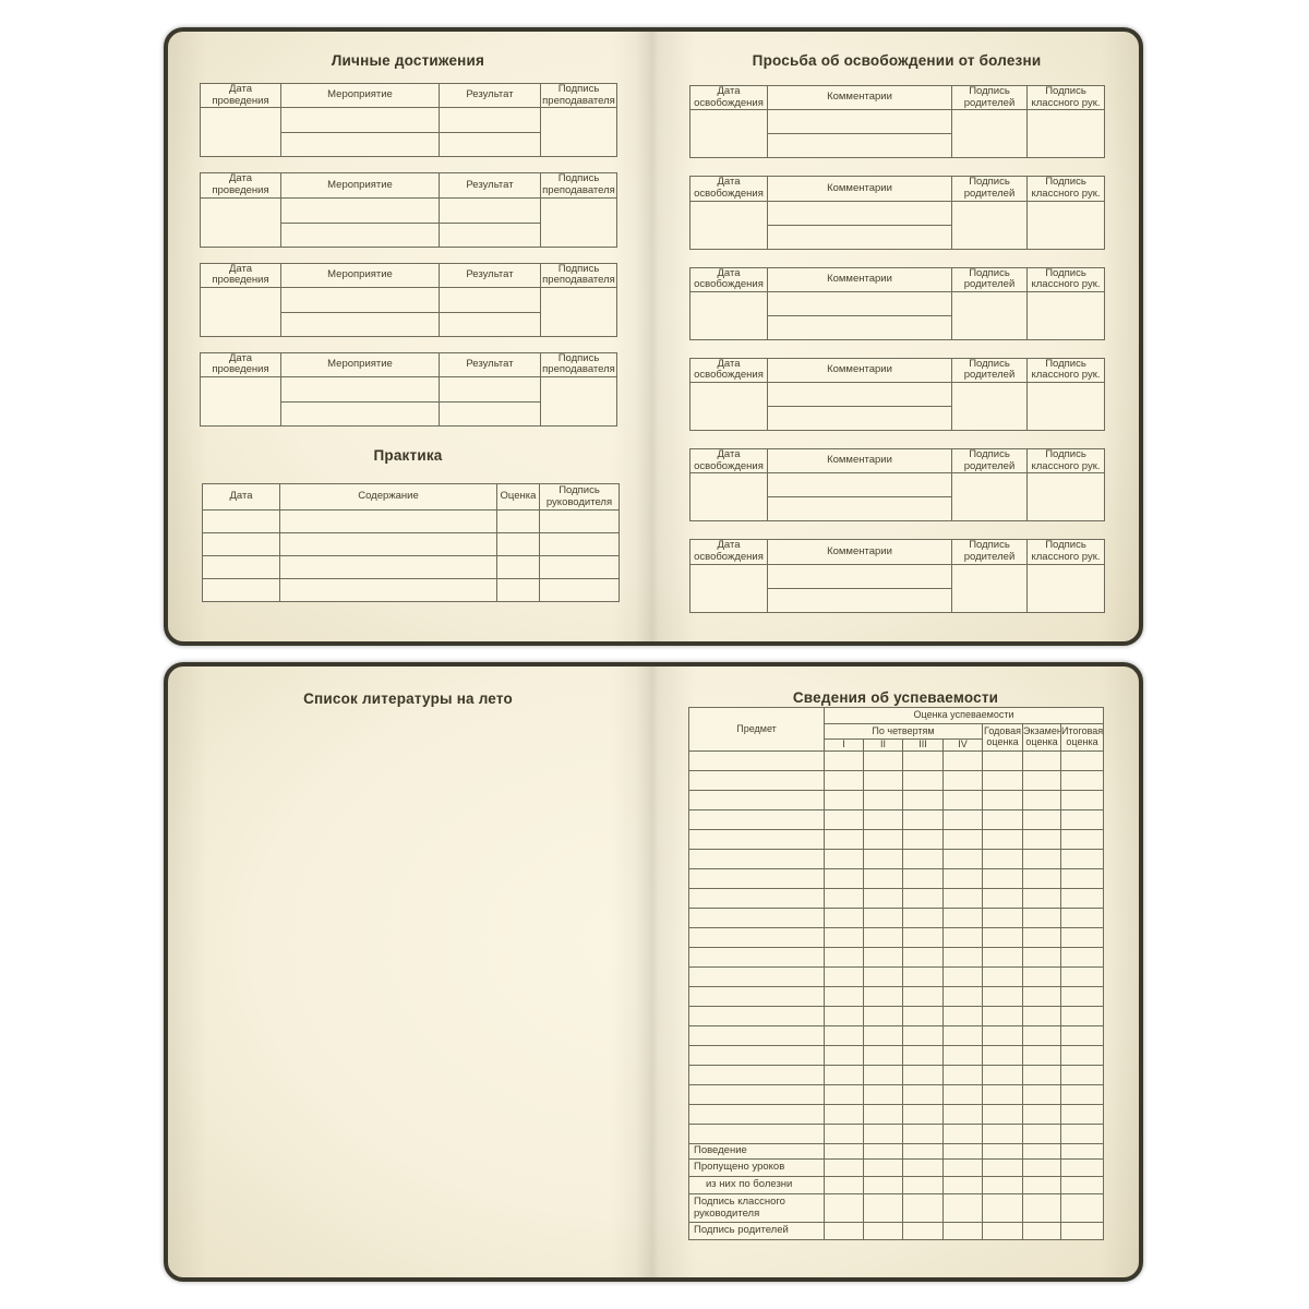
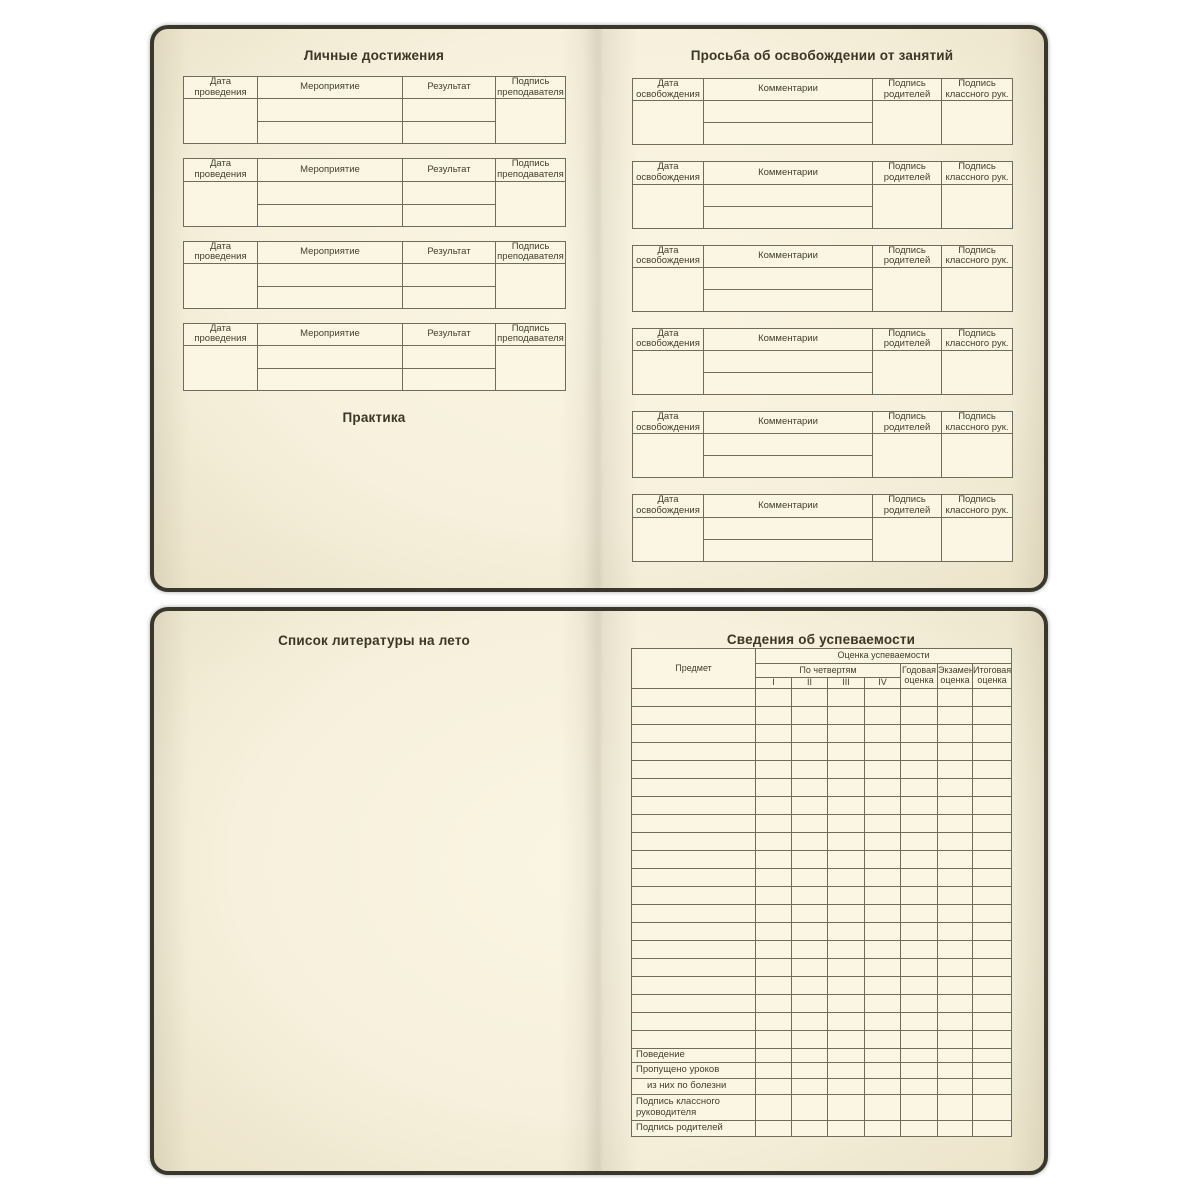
  Личные достижения
  Дата проведения	Мероприятие	Результат	Подпись преподавател
  Дата проведения	Мероприятие	Результат	Подпись преподавател
  Дата проведения	Мероприятие	Результат	Подпись преподавател
  Дата проведения	Мероприятие	Результат	Подпись преподавател
  Практика
- Дата	Содержание	Оценка	Подпись руководителя
- Просьба об освобождении от болезни
+ Просьба об освобождении от занятий
  Дата освобождения	Комментарии	Подпись родителей	Подпись классного рук.
  Дата освобождения	Комментарии	Подпись родителей	Подпись классного рук.
  Дата освобождения	Комментарии	Подпись родителей	Подпись классного рук.
  Дата освобождения	Комментарии	Подпись родителей	Подпись классного рук.
  Дата освобождения	Комментарии	Подпись родителей	Подпись классного рук.
  Дата освобождения	Комментарии	Подпись родителей	Подпись классного рук.
  Список литературы на лето
  Сведения об успеваемости
  Предмет	Оценка успеваемости
  По четвертям	Годовая оценка	Экзамен оценка	Итоговая оценка
  I	II	III	IV
  Поведение
  Пропущено уроков
  из них по болезни
  Подпись классного руководителя
  Подпись родителей
